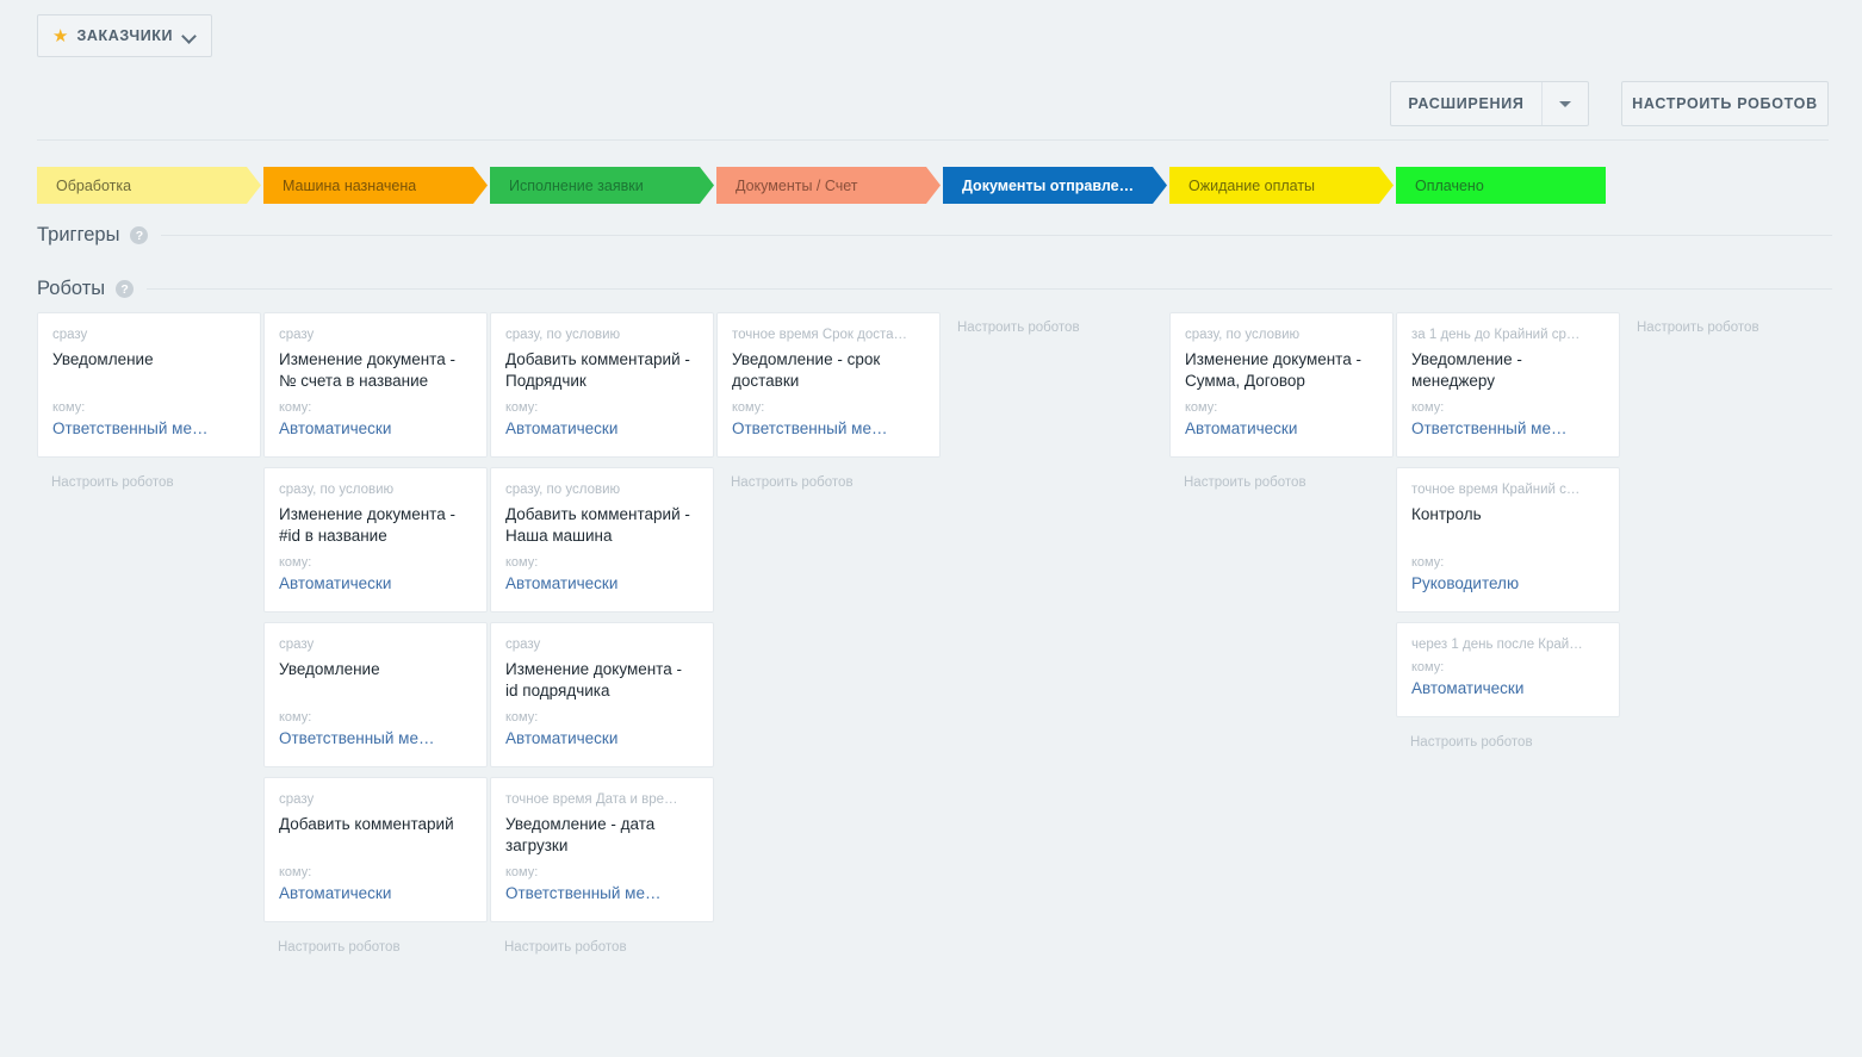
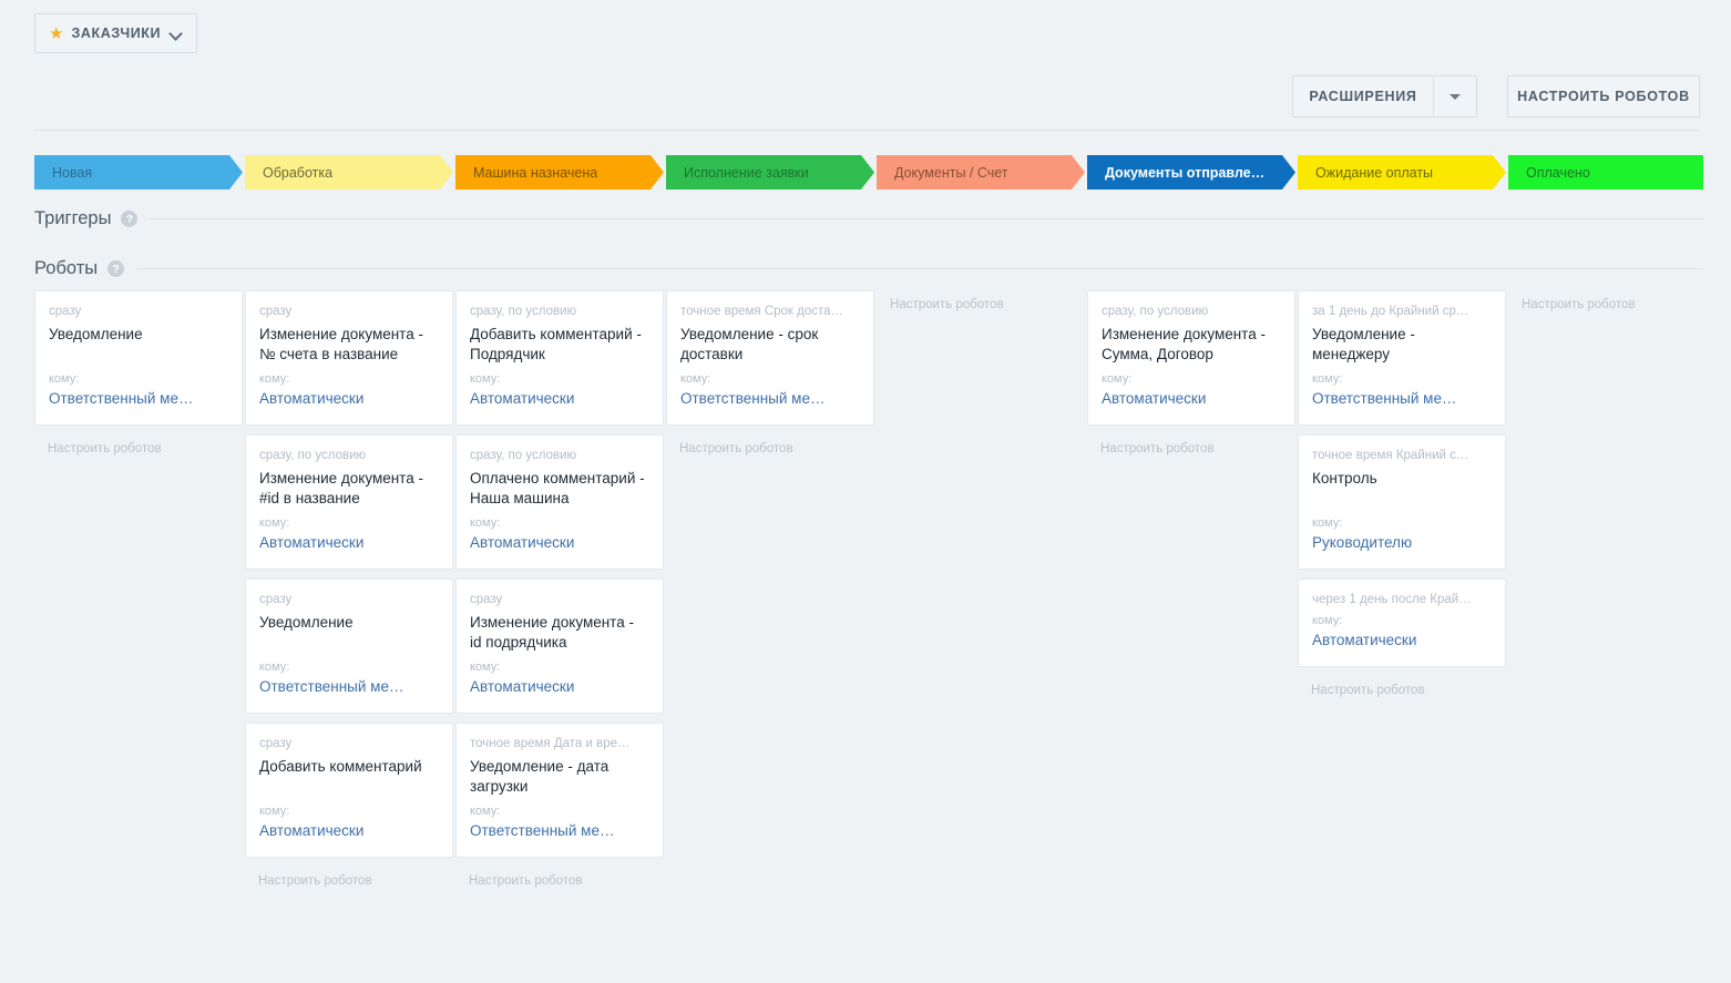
  ★
  ЗАКАЗЧИКИ
  РАСШИРЕНИЯ
  НАСТРОИТЬ РОБОТОВ
+ Новая
  Обработка
  Машина назначена
  Исполнение заявки
  Документы / Счет
  Документы отправле…
  Ожидание оплаты
  Оплачено
  Триггеры
  ?
  Роботы
  ?
  сразу
  Уведомление
  кому:
  Ответственный ме…
  Настроить роботов
  сразу
  Изменение документа - № счета в название
  кому:
  Автоматически
  сразу, по условию
  Изменение документа - #id в название
  кому:
  Автоматически
  сразу
  Уведомление
  кому:
  Ответственный ме…
  сразу
  Добавить комментарий
  кому:
  Автоматически
  Настроить роботов
  сразу, по условию
  Добавить комментарий - Подрядчик
  кому:
  Автоматически
  сразу, по условию
- Добавить комментарий - Наша машина
+ Оплачено комментарий - Наша машина
  кому:
  Автоматически
  сразу
  Изменение документа - id подрядчика
  кому:
  Автоматически
  точное время Дата и вре…
  Уведомление - дата загрузки
  кому:
  Ответственный ме…
  Настроить роботов
  точное время Срок доста…
  Уведомление - срок доставки
  кому:
  Ответственный ме…
  Настроить роботов
  Настроить роботов
  сразу, по условию
  Изменение документа - Сумма, Договор
  кому:
  Автоматически
  Настроить роботов
  за 1 день до Крайний ср…
  Уведомление - менеджеру
  кому:
  Ответственный ме…
  точное время Крайний с…
  Контроль
  кому:
  Руководителю
  через 1 день после Край…
  кому:
  Автоматически
  Настроить роботов
  Настроить роботов
